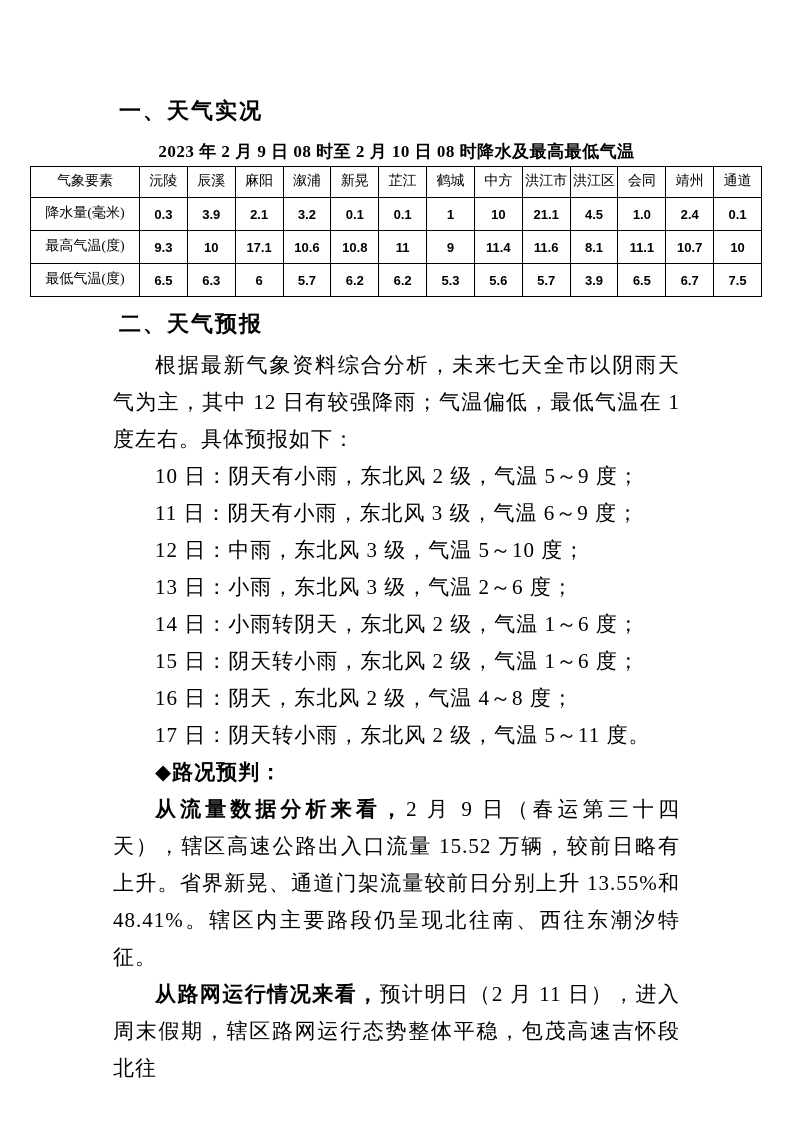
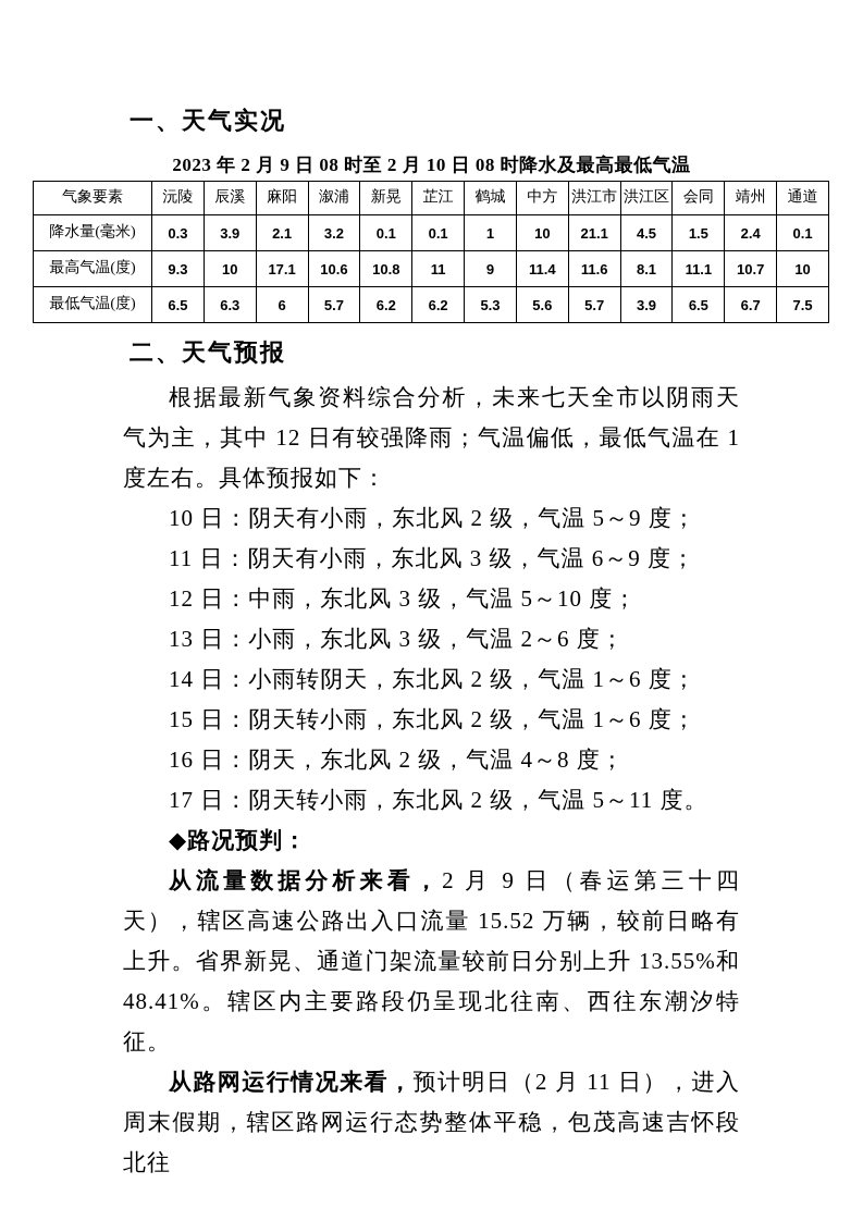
  一、天气实况
  2023 年 2 月 9 日 08 时至 2 月 10 日 08 时降水及最高最低气温
  气象要素	沅陵	辰溪	麻阳	溆浦	新晃	芷江	鹤城	中方	洪江市	洪江区	会同	靖州	通道
- 降水量(毫米)	0.3	3.9	2.1	3.2	0.1	0.1	1	10	21.1	4.5	1.0	2.4	0.1
+ 降水量(毫米)	0.3	3.9	2.1	3.2	0.1	0.1	1	10	21.1	4.5	1.5	2.4	0.1
  最高气温(度)	9.3	10	17.1	10.6	10.8	11	9	11.4	11.6	8.1	11.1	10.7	10
  最低气温(度)	6.5	6.3	6	5.7	6.2	6.2	5.3	5.6	5.7	3.9	6.5	6.7	7.5
  二、天气预报
  根据最新气象资料综合分析，未来七天全市以阴雨天气为主，其中 12 日有较强降雨；气温偏低，最低气温在 1 度左右。具体预报如下：
  10 日：阴天有小雨，东北风 2 级，气温 5～9 度；
  11 日：阴天有小雨，东北风 3 级，气温 6～9 度；
  12 日：中雨，东北风 3 级，气温 5～10 度；
  13 日：小雨，东北风 3 级，气温 2～6 度；
  14 日：小雨转阴天，东北风 2 级，气温 1～6 度；
  15 日：阴天转小雨，东北风 2 级，气温 1～6 度；
  16 日：阴天，东北风 2 级，气温 4～8 度；
  17 日：阴天转小雨，东北风 2 级，气温 5～11 度。
  ◆路况预判：
  从流量数据分析来看，2 月 9 日（春运第三十四天），辖区高速公路出入口流量 15.52 万辆，较前日略有上升。省界新晃、通道门架流量较前日分别上升 13.55%和 48.41%。辖区内主要路段仍呈现北往南、西往东潮汐特征。
  从路网运行情况来看，预计明日（2 月 11 日），进入周末假期，辖区路网运行态势整体平稳，包茂高速吉怀段北往
